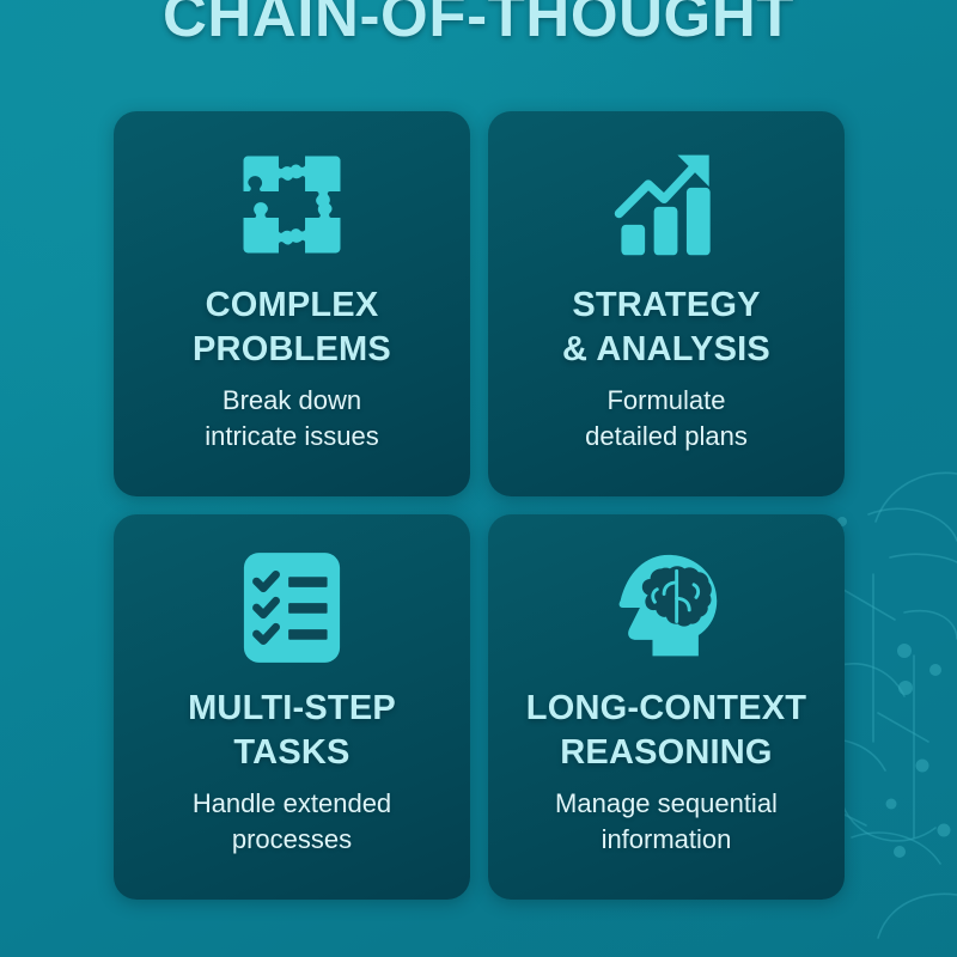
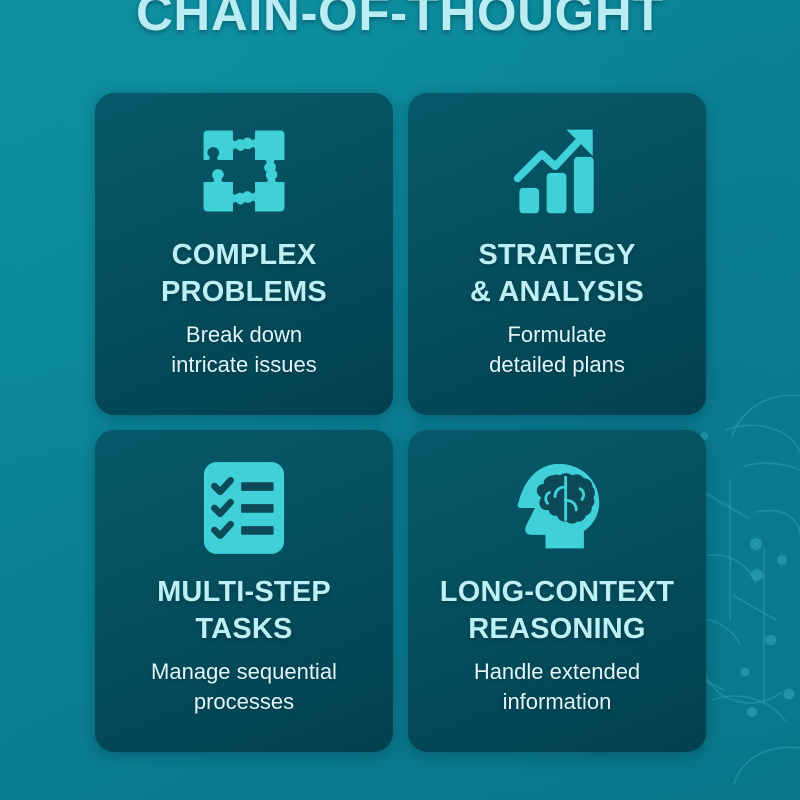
  CHAIN-OF-THOUGHT
  COMPLEX
  PROBLEMS
  Break down
  intricate issues
  STRATEGY
  & ANALYSIS
  Formulate
  detailed plans
  MULTI-STEP
  TASKS
- Handle extended
+ Manage sequential
  processes
  LONG-CONTEXT
  REASONING
- Manage sequential
+ Handle extended
  information
